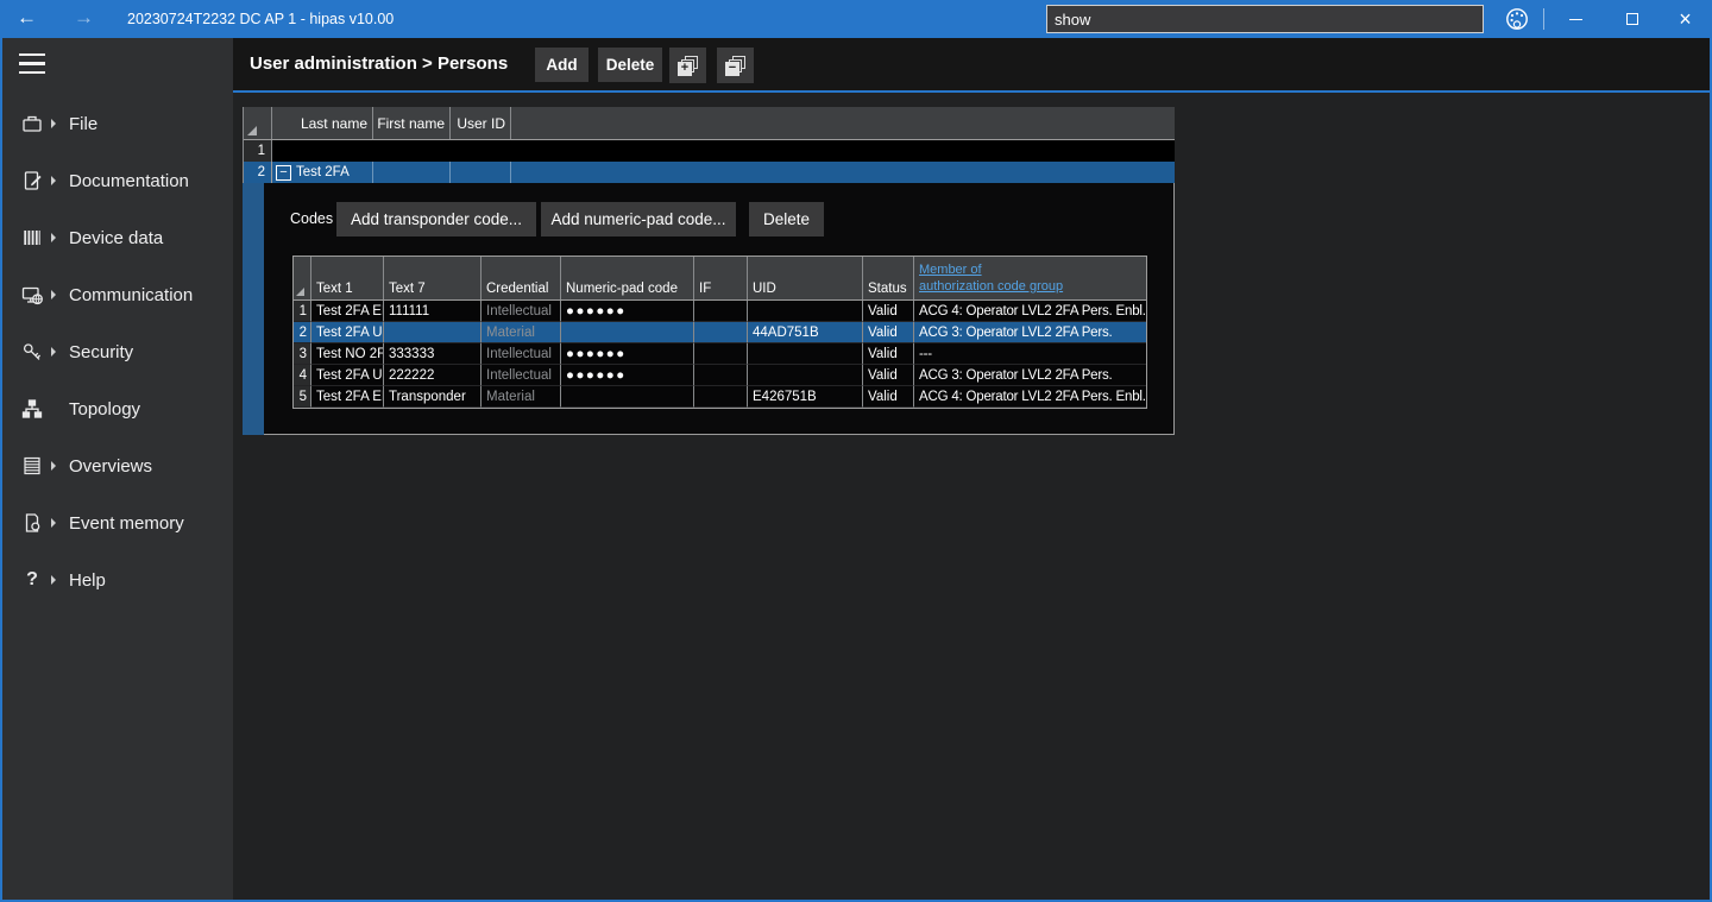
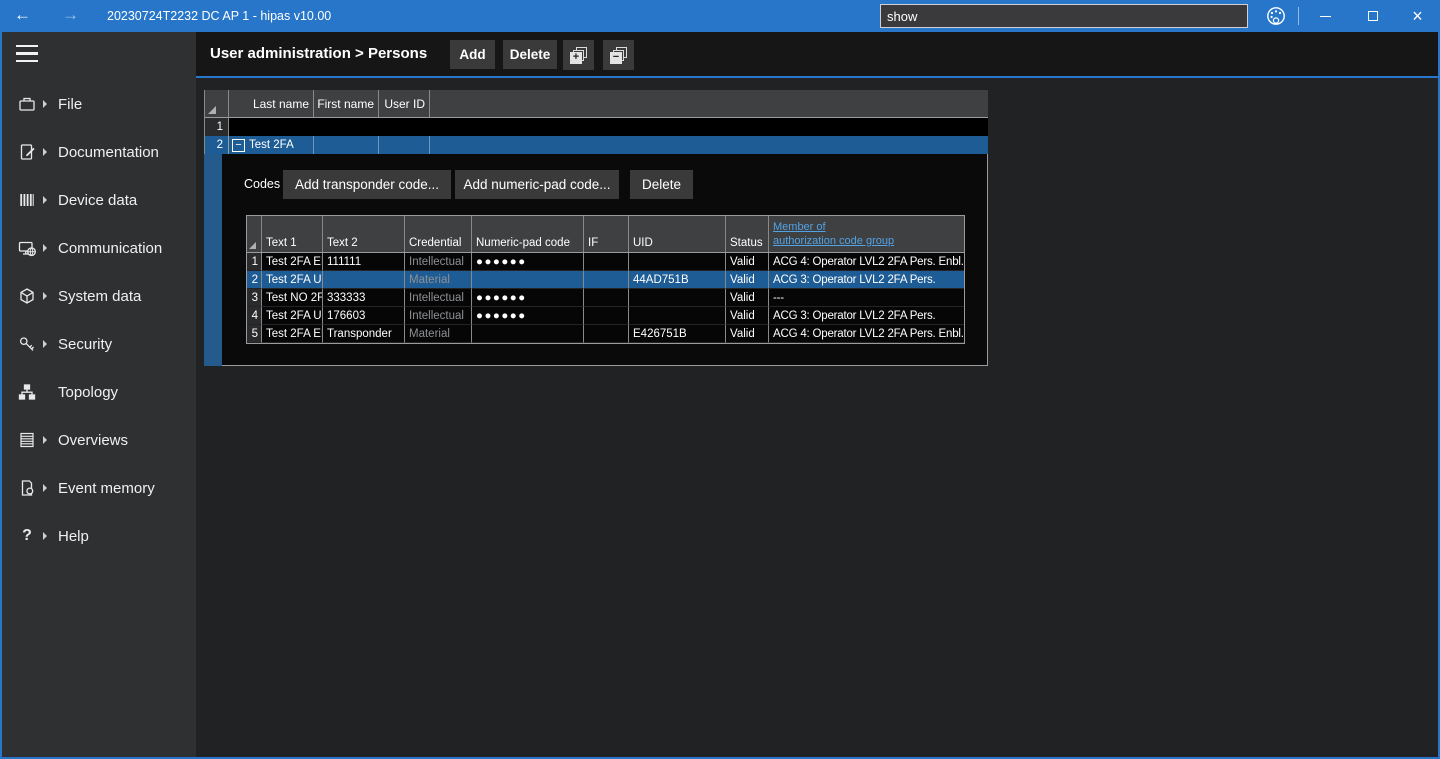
  ←
  →
  20230724T2232 DC AP 1 - hipas v10.00
  show
  ×
  File
  Documentation
  Device data
  Communication
+ System data
  Security
  Topology
  Overviews
  Event memory
  ?
  Help
  User administration > Persons
  Add
  Delete
  +
  −
  Last name
  First name
  User ID
  1
  2
  −
  Test 2FA
  Codes
  Add transponder code...
  Add numeric-pad code...
  Delete
  Text 1
- Text 7
+ Text 2
  Credential
  Numeric-pad code
  IF
  UID
  Status
  Member of
  authorization code group
  1
  Test 2FA E
  111111
  Intellectual
  ●●●●●●
  Valid
  ACG 4: Operator LVL2 2FA Pers. Enbl.
  2
  Test 2FA U
  Material
  44AD751B
  Valid
  ACG 3: Operator LVL2 2FA Pers.
  3
  Test NO 2F
  333333
  Intellectual
  ●●●●●●
  Valid
  ---
  4
  Test 2FA U
- 222222
+ 176603
  Intellectual
  ●●●●●●
  Valid
  ACG 3: Operator LVL2 2FA Pers.
  5
  Test 2FA E
  Transponder
  Material
  E426751B
  Valid
  ACG 4: Operator LVL2 2FA Pers. Enbl.
